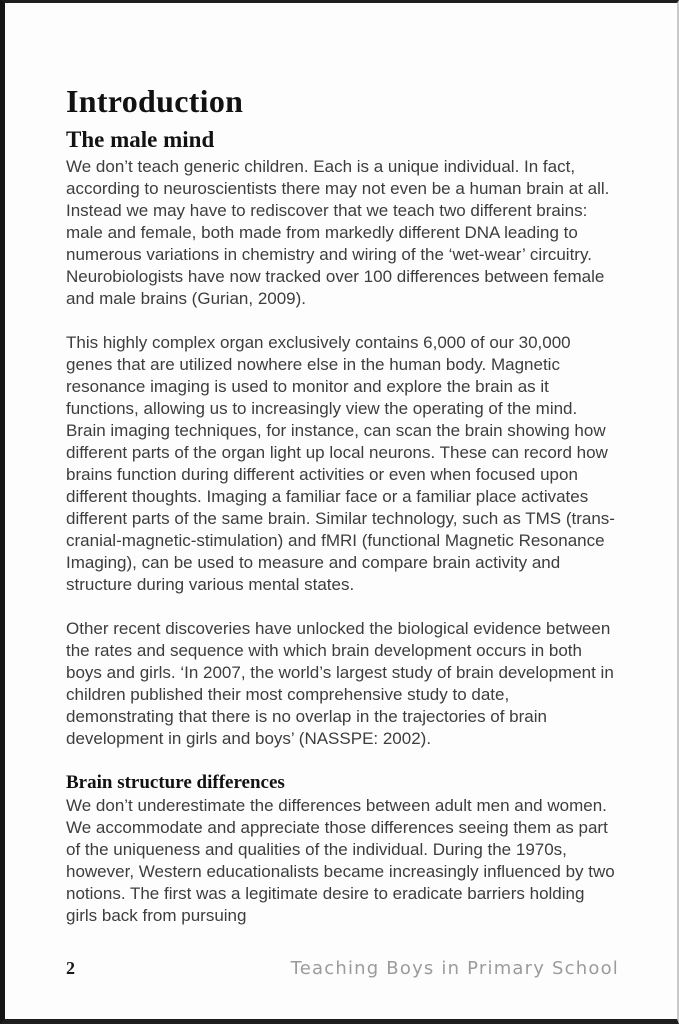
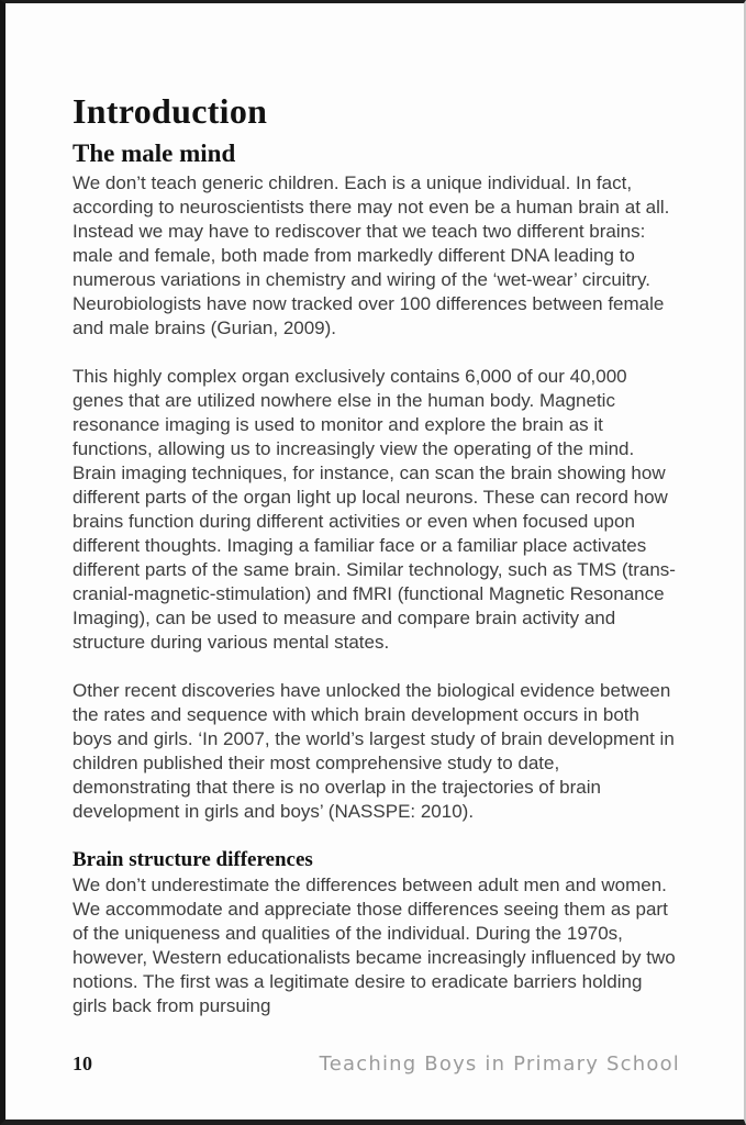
  Introduction
  The male mind
  We don’t teach generic children. Each is a unique individual. In fact, according to neuroscientists there may not even be a human brain at all. Instead we may have to rediscover that we teach two different brains: male and female, both made from markedly different DNA leading to numerous variations in chemistry and wiring of the ‘wet-wear’ circuitry. Neurobiologists have now tracked over 100 differences between female and male brains (Gurian, 2009).
- This highly complex organ exclusively contains 6,000 of our 30,000 genes that are utilized nowhere else in the human body. Magnetic resonance imaging is used to monitor and explore the brain as it functions, allowing us to increasingly view the operating of the mind. Brain imaging techniques, for instance, can scan the brain showing how different parts of the organ light up local neurons. These can record how brains function during different activities or even when focused upon different thoughts. Imaging a familiar face or a familiar place activates different parts of the same brain. Similar technology, such as TMS (trans-cranial-magnetic-stimulation) and fMRI (functional Magnetic Resonance Imaging), can be used to measure and compare brain activity and structure during various mental states.
+ This highly complex organ exclusively contains 6,000 of our 40,000 genes that are utilized nowhere else in the human body. Magnetic resonance imaging is used to monitor and explore the brain as it functions, allowing us to increasingly view the operating of the mind. Brain imaging techniques, for instance, can scan the brain showing how different parts of the organ light up local neurons. These can record how brains function during different activities or even when focused upon different thoughts. Imaging a familiar face or a familiar place activates different parts of the same brain. Similar technology, such as TMS (trans-cranial-magnetic-stimulation) and fMRI (functional Magnetic Resonance Imaging), can be used to measure and compare brain activity and structure during various mental states.
- Other recent discoveries have unlocked the biological evidence between the rates and sequence with which brain development occurs in both boys and girls. ‘In 2007, the world’s largest study of brain development in children published their most comprehensive study to date, demonstrating that there is no overlap in the trajectories of brain development in girls and boys’ (NASSPE: 2002).
+ Other recent discoveries have unlocked the biological evidence between the rates and sequence with which brain development occurs in both boys and girls. ‘In 2007, the world’s largest study of brain development in children published their most comprehensive study to date, demonstrating that there is no overlap in the trajectories of brain development in girls and boys’ (NASSPE: 2010).
  Brain structure differences
  We don’t underestimate the differences between adult men and women. We accommodate and appreciate those differences seeing them as part of the uniqueness and qualities of the individual. During the 1970s, however, Western educationalists became increasingly influenced by two notions. The first was a legitimate desire to eradicate barriers holding girls back from pursuing
- 2
+ 10
  Teaching Boys in Primary School
